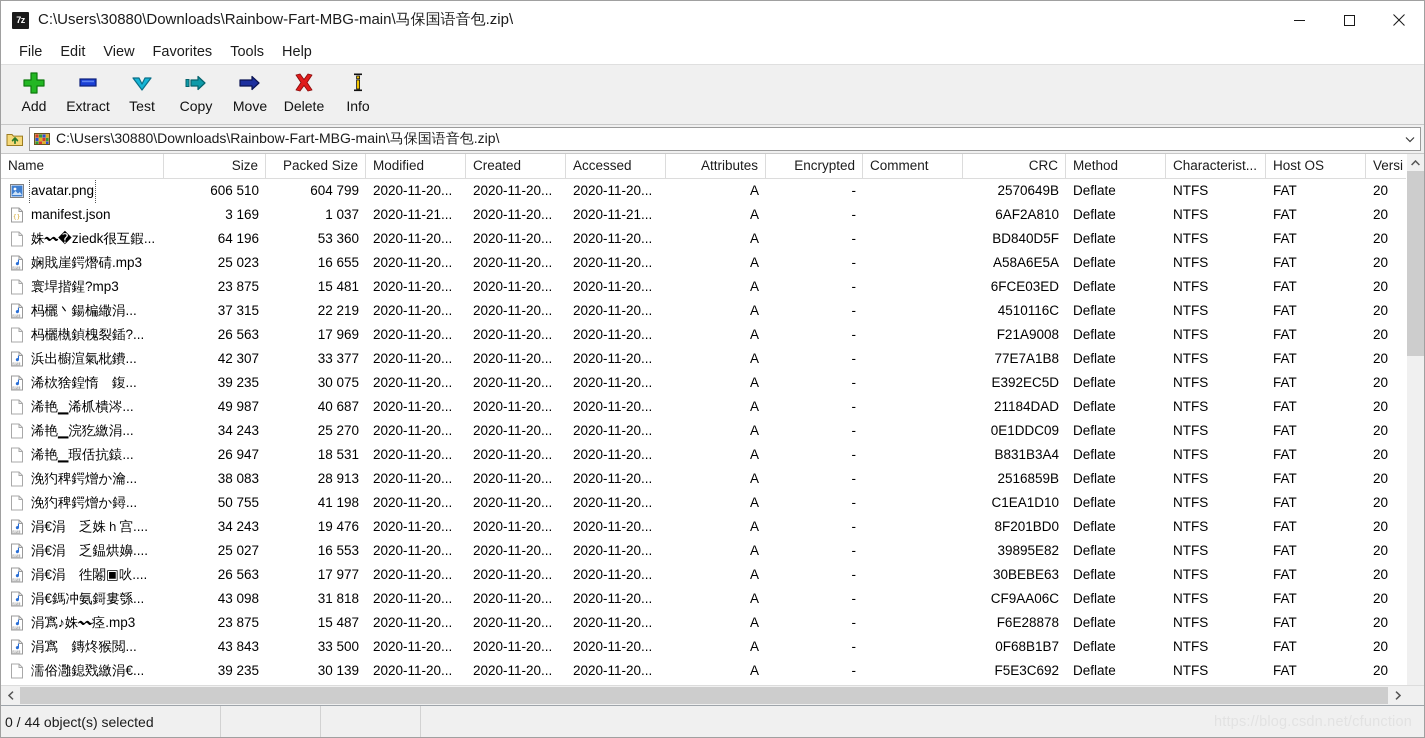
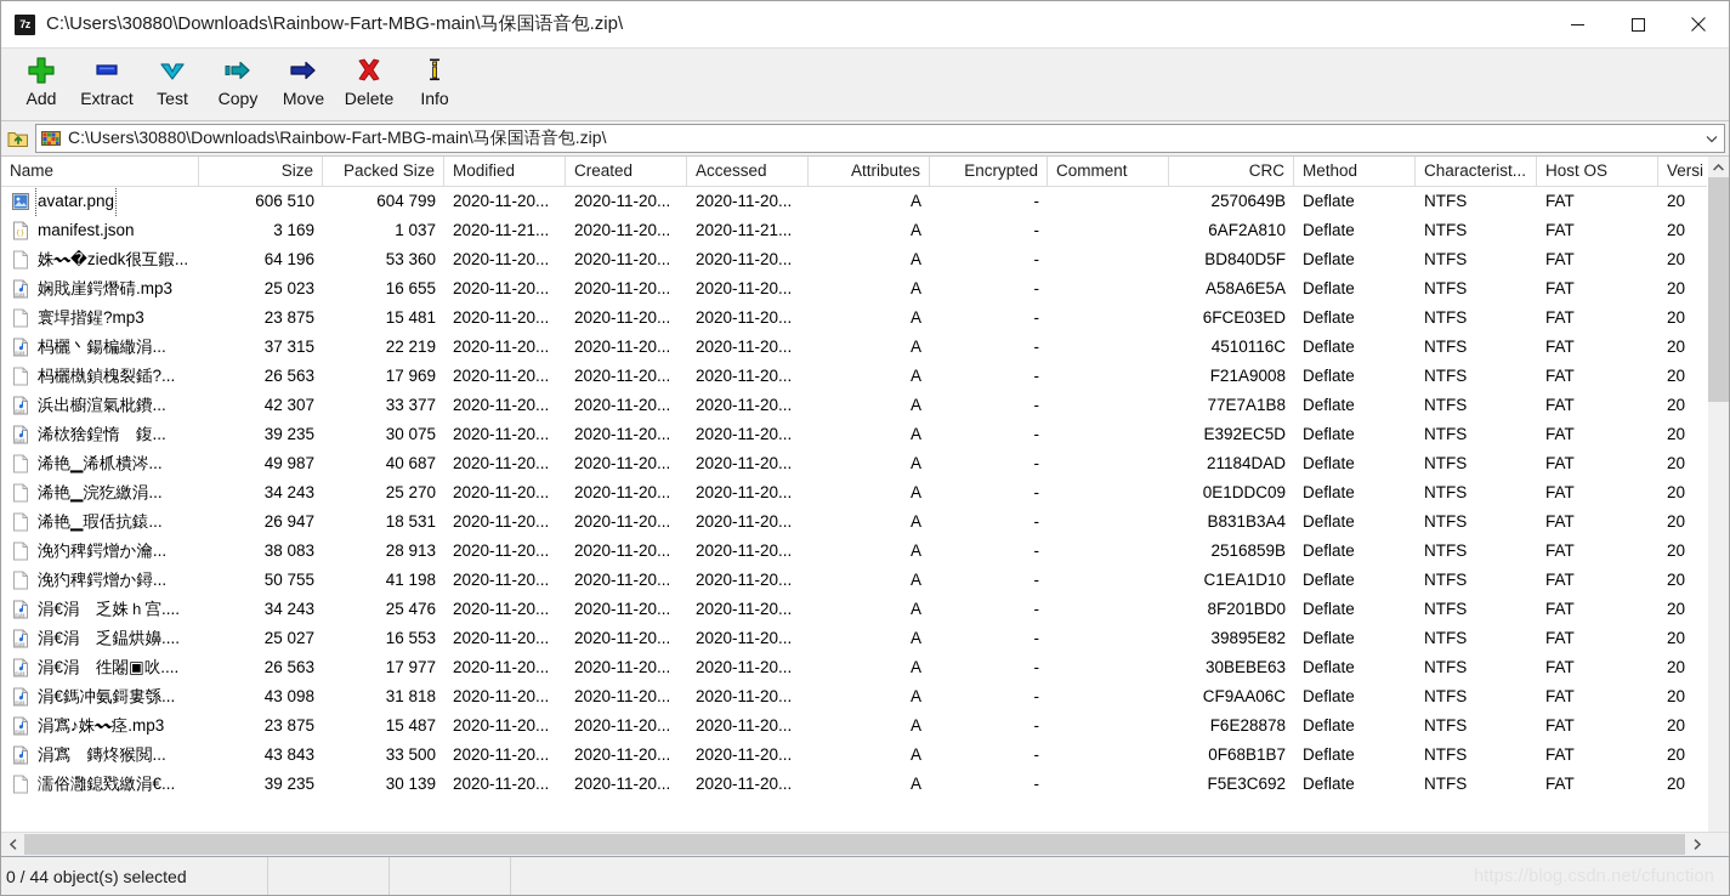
  7z
  C:\Users\30880\Downloads\Rainbow-Fart-MBG-main\马保国语音包.zip\
- File
- Edit
- View
- Favorites
- Tools
- Help
  Add
  Extract
  Test
  Copy
  Move
  Delete
  Info
  C:\Users\30880\Downloads\Rainbow-Fart-MBG-main\马保国语音包.zip\
  Name
  Size
  Packed Size
  Modified
  Created
  Accessed
  Attributes
  Encrypted
  Comment
  CRC
  Method
  Characterist...
  Host OS
  Versi
  avatar.png
  606 510
  604 799
  2020-11-20...
  2020-11-20...
  2020-11-20...
  A
  -
  2570649B
  Deflate
  NTFS
  FAT
  20
  manifest.json
  3 169
  1 037
  2020-11-21...
  2020-11-20...
  2020-11-21...
  A
  -
  6AF2A810
  Deflate
  NTFS
  FAT
  20
  姝〰�ziedk很互鍜...
  64 196
  53 360
  2020-11-20...
  2020-11-20...
  2020-11-20...
  A
  -
  BD840D5F
  Deflate
  NTFS
  FAT
  20
  娴戝崖鍔熸碃.mp3
  25 023
  16 655
  2020-11-20...
  2020-11-20...
  2020-11-20...
  A
  -
  A58A6E5A
  Deflate
  NTFS
  FAT
  20
  寰垾揩鍟?mp3
  23 875
  15 481
  2020-11-20...
  2020-11-20...
  2020-11-20...
  A
  -
  6FCE03ED
  Deflate
  NTFS
  FAT
  20
  杩欐丶鍚楄繖涓...
  37 315
  22 219
  2020-11-20...
  2020-11-20...
  2020-11-20...
  A
  -
  4510116C
  Deflate
  NTFS
  FAT
  20
  杩欐槸鍞槐裂鍤?...
  26 563
  17 969
  2020-11-20...
  2020-11-20...
  2020-11-20...
  A
  -
  F21A9008
  Deflate
  NTFS
  FAT
  20
  浜出櫥渲氣枇鐨...
  42 307
  33 377
  2020-11-20...
  2020-11-20...
  2020-11-20...
  A
  -
  77E7A1B8
  Deflate
  NTFS
  FAT
  20
  浠栨猞鍠惰 鍑...
  39 235
  30 075
  2020-11-20...
  2020-11-20...
  2020-11-20...
  A
  -
  E392EC5D
  Deflate
  NTFS
  FAT
  20
  浠艳▁浠枛樻涔...
  49 987
  40 687
  2020-11-20...
  2020-11-20...
  2020-11-20...
  A
  -
  21184DAD
  Deflate
  NTFS
  FAT
  20
  浠艳▁浣犵繳涓...
  34 243
  25 270
  2020-11-20...
  2020-11-20...
  2020-11-20...
  A
  -
  0E1DDC09
  Deflate
  NTFS
  FAT
  20
  浠艳▁瑕佸抗鎱...
  26 947
  18 531
  2020-11-20...
  2020-11-20...
  2020-11-20...
  A
  -
  B831B3A4
  Deflate
  NTFS
  FAT
  20
  浼犳稗鍔熷か瀹...
  38 083
  28 913
  2020-11-20...
  2020-11-20...
  2020-11-20...
  A
  -
  2516859B
  Deflate
  NTFS
  FAT
  20
  浼犳稗鍔熷か鐞...
  50 755
  41 198
  2020-11-20...
  2020-11-20...
  2020-11-20...
  A
  -
  C1EA1D10
  Deflate
  NTFS
  FAT
  20
  涓€涓 乏姝ｈ宫....
  34 243
- 19 476
+ 25 476
  2020-11-20...
  2020-11-20...
  2020-11-20...
  A
  -
  8F201BD0
  Deflate
  NTFS
  FAT
  20
  涓€涓 乏鎾烘嬶....
  25 027
  16 553
  2020-11-20...
  2020-11-20...
  2020-11-20...
  A
  -
  39895E82
  Deflate
  NTFS
  FAT
  20
  涓€涓 徃闂▣吙....
  26 563
  17 977
  2020-11-20...
  2020-11-20...
  2020-11-20...
  A
  -
  30BEBE63
  Deflate
  NTFS
  FAT
  20
  涓€鎷冲氨鎶婁綔...
  43 098
  31 818
  2020-11-20...
  2020-11-20...
  2020-11-20...
  A
  -
  CF9AA06C
  Deflate
  NTFS
  FAT
  20
  涓寪♪姝〰痉.mp3
  23 875
  15 487
  2020-11-20...
  2020-11-20...
  2020-11-20...
  A
  -
  F6E28878
  Deflate
  NTFS
  FAT
  20
  涓寪 鏄炵猴閲...
  43 843
  33 500
  2020-11-20...
  2020-11-20...
  2020-11-20...
  A
  -
  0F68B1B7
  Deflate
  NTFS
  FAT
  20
  濡俗灉鎴戣繳涓€...
  39 235
  30 139
  2020-11-20...
  2020-11-20...
  2020-11-20...
  A
  -
  F5E3C692
  Deflate
  NTFS
  FAT
  20
  0 / 44 object(s) selected
